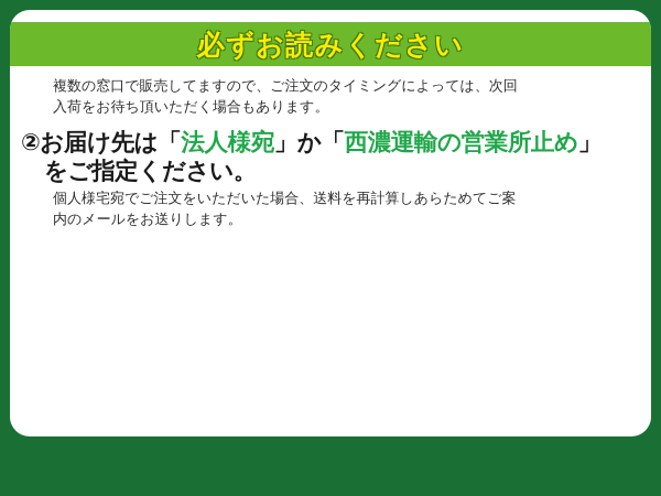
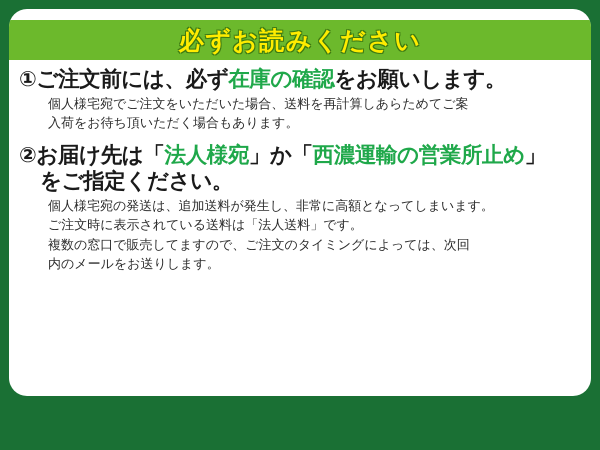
  必ずお読みください
+ ①ご注文前には、必ず在庫の確認をお願いします。
- 複数の窓口で販売してますので、ご注文のタイミングによっては、次回
+ 個人様宅宛でご注文をいただいた場合、送料を再計算しあらためてご案
  入荷をお待ち頂いただく場合もあります。
  ②お届け先は「法人様宛」か「西濃運輸の営業所止め」
  をご指定ください。
+ 個人様宅宛の発送は、追加送料が発生し、非常に高額となってしまいます。
+ ご注文時に表示されている送料は「法人送料」です。
- 個人様宅宛でご注文をいただいた場合、送料を再計算しあらためてご案
+ 複数の窓口で販売してますので、ご注文のタイミングによっては、次回
  内のメールをお送りします。
